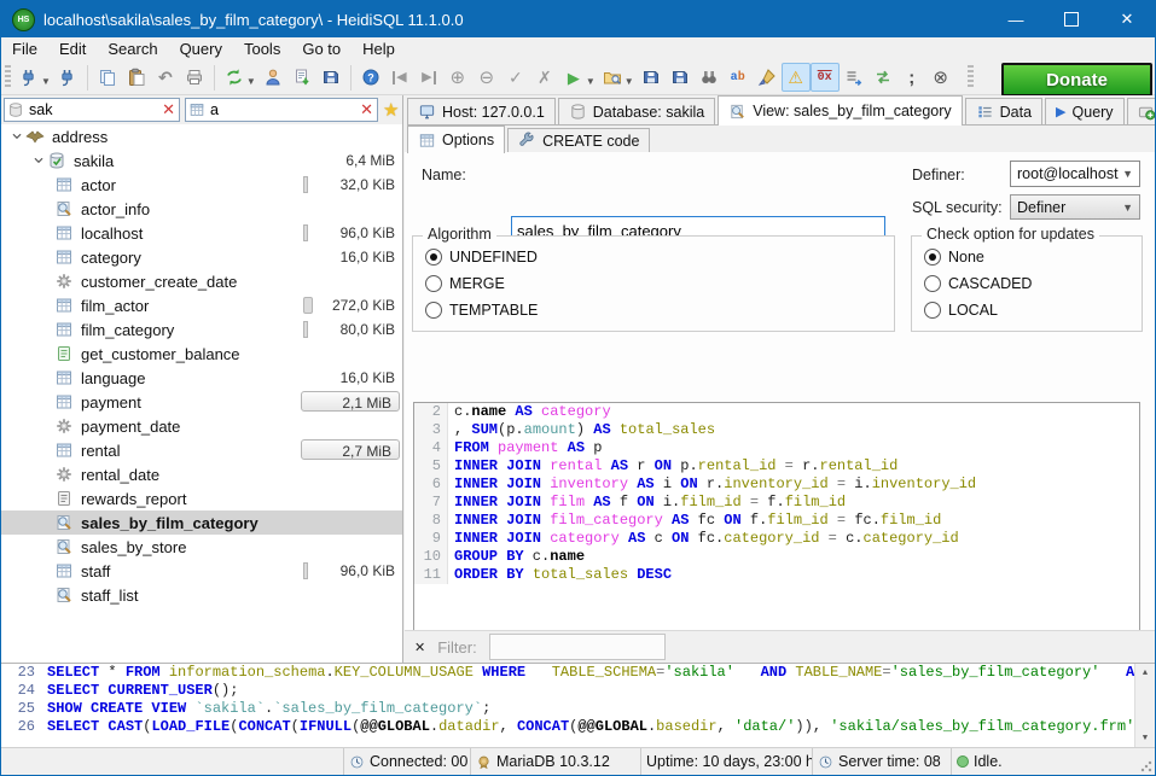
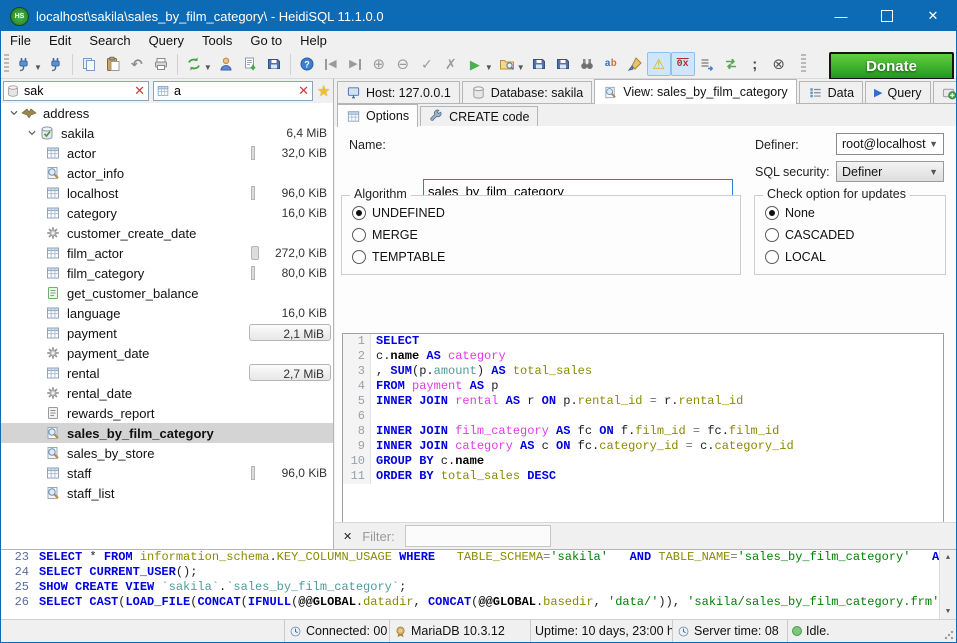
  localhost\sakila\sales_by_film_category\ - HeidiSQL 11.1.0.0
  —
  ✕
  File
  Edit
  Search
  Query
  Tools
  Go to
  Help
  ▼
  ↶
  ▼
  ◀
  ▶
  ⊕
  ⊖
  ✓
  ✗
  ▶
  ▼
  ▼
  ab
  ⚠
  0x
  ;
  ⊗
  Donate
  sak
  ✕
  a
  ✕
  ★
  address
  sakila
  6,4 MiB
  actor
  32,0 KiB
  actor_info
  localhost
  96,0 KiB
  category
  16,0 KiB
  customer_create_date
  film_actor
  272,0 KiB
  film_category
  80,0 KiB
  get_customer_balance
  language
  16,0 KiB
  payment
  2,1 MiB
  payment_date
  rental
  2,7 MiB
  rental_date
  rewards_report
  sales_by_film_category
  sales_by_store
  staff
  96,0 KiB
  staff_list
  Host: 127.0.0.1
  Database: sakila
  View: sales_by_film_category
  Data
  ▶
  Query
  Options
  CREATE code
  Name:
  sales_by_film_category
  Definer:
  root@localhost
  ▼
  SQL security:
  Definer
  ▼
  Algorithm
  UNDEFINED
  MERGE
  TEMPTABLE
  Check option for updates
  None
  CASCADED
  LOCAL
+ 1
+ SELECT
  2
  c.name AS category
  3
  , SUM(p.amount) AS total_sales
  4
  FROM payment AS p
  5
  INNER JOIN rental AS r ON p.rental_id = r.rental_id
  6
- INNER JOIN inventory AS i ON r.inventory_id = i.inventory_id
- 7
- INNER JOIN film AS f ON i.film_id = f.film_id
  8
  INNER JOIN film_category AS fc ON f.film_id = fc.film_id
  9
  INNER JOIN category AS c ON fc.category_id = c.category_id
  10
  GROUP BY c.name
  11
  ORDER BY total_sales DESC
  ✕
  Filter:
  ▲
  ▼
  23
  SELECT * FROM information_schema.KEY_COLUMN_USAGE WHERE TABLE_SCHEMA='sakila' AND TABLE_NAME='sales_by_film_category' A
  24
  SELECT CURRENT_USER();
  25
  SHOW CREATE VIEW `sakila`.`sales_by_film_category`;
  26
  SELECT CAST(LOAD_FILE(CONCAT(IFNULL(@@GLOBAL.datadir, CONCAT(@@GLOBAL.basedir, 'data/')), 'sakila/sales_by_film_category.frm'
  Connected: 00
  MariaDB 10.3.12
  Uptime: 10 days, 23:00 h
  Server time: 08
  Idle.
